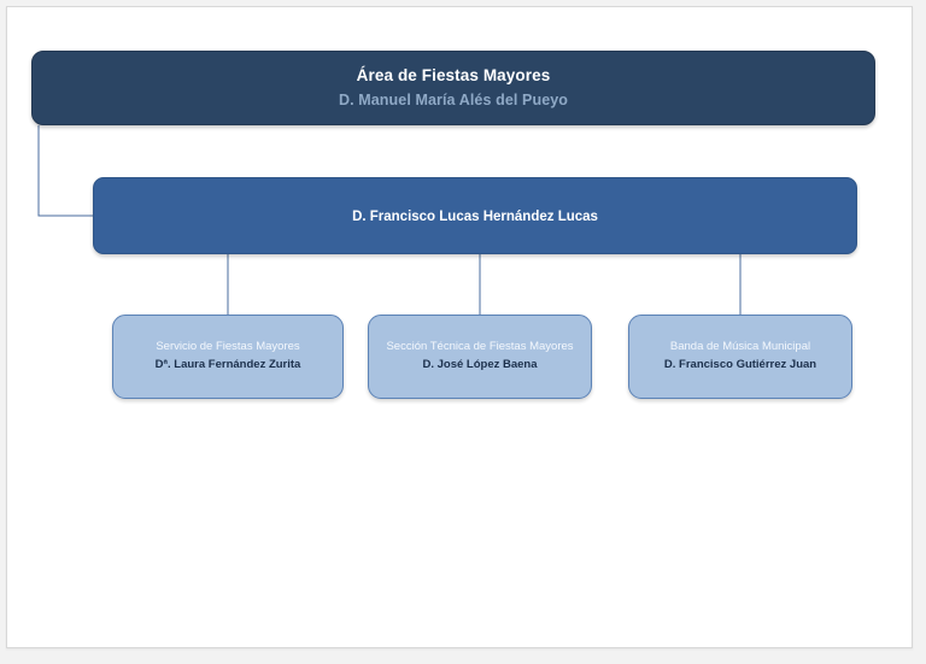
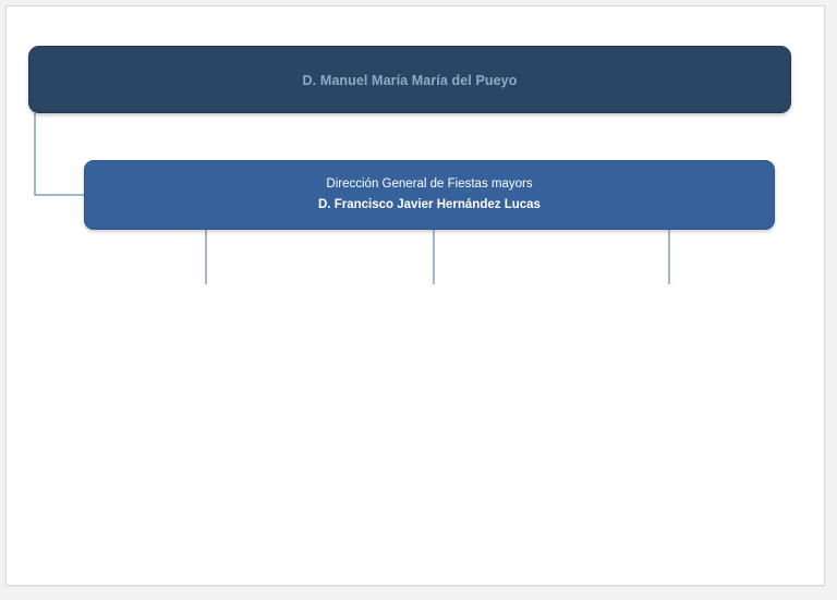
- Área de Fiestas Mayores
- D. Manuel María Alés del Pueyo
+ D. Manuel María María del Pueyo
+ Dirección General de Fiestas mayors
- D. Francisco Lucas Hernández Lucas
+ D. Francisco Javier Hernández Lucas
- Servicio de Fiestas Mayores
- Dª. Laura Fernández Zurita
- Sección Técnica de Fiestas Mayores
- D. José López Baena
- Banda de Música Municipal
- D. Francisco Gutiérrez Juan
